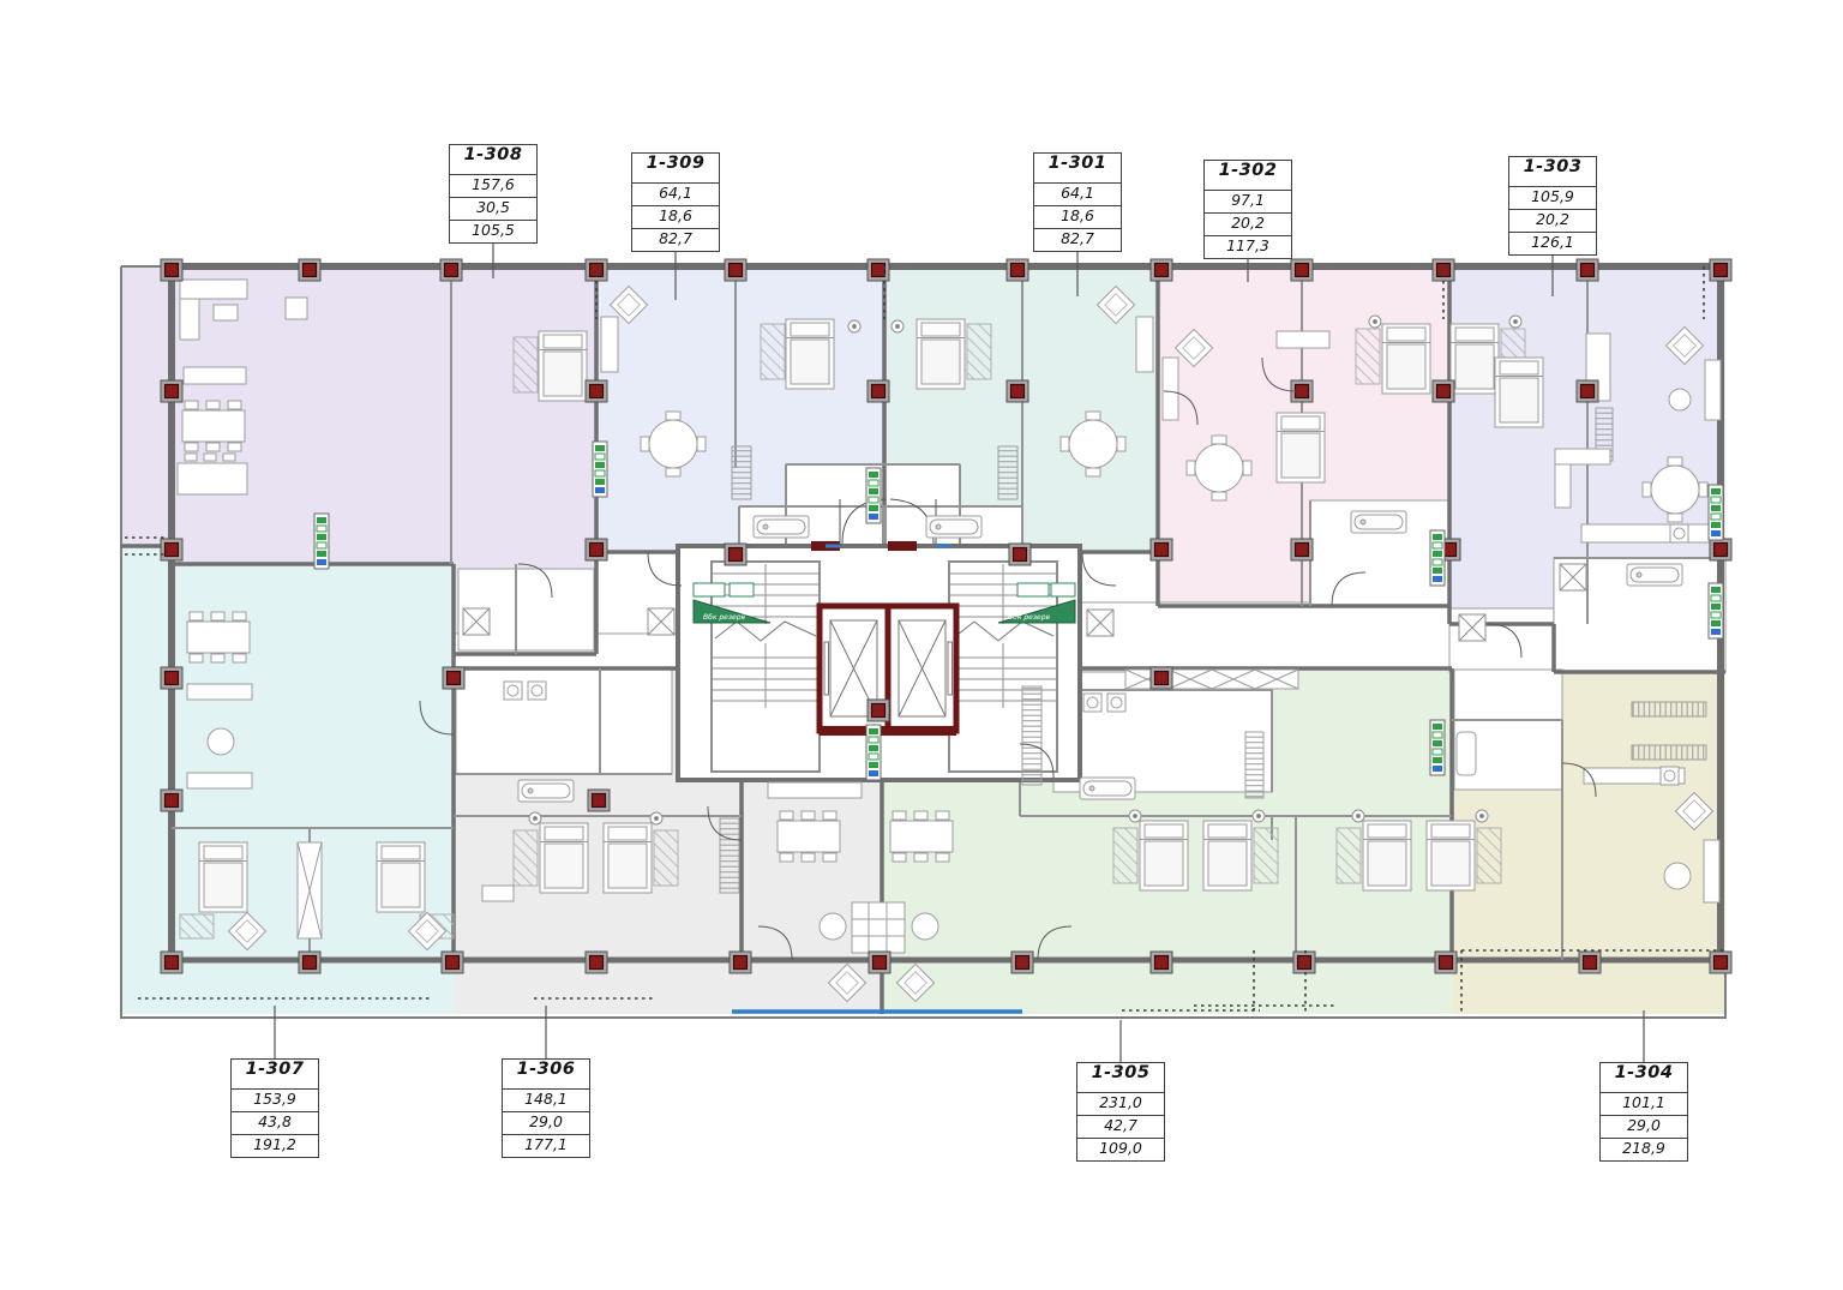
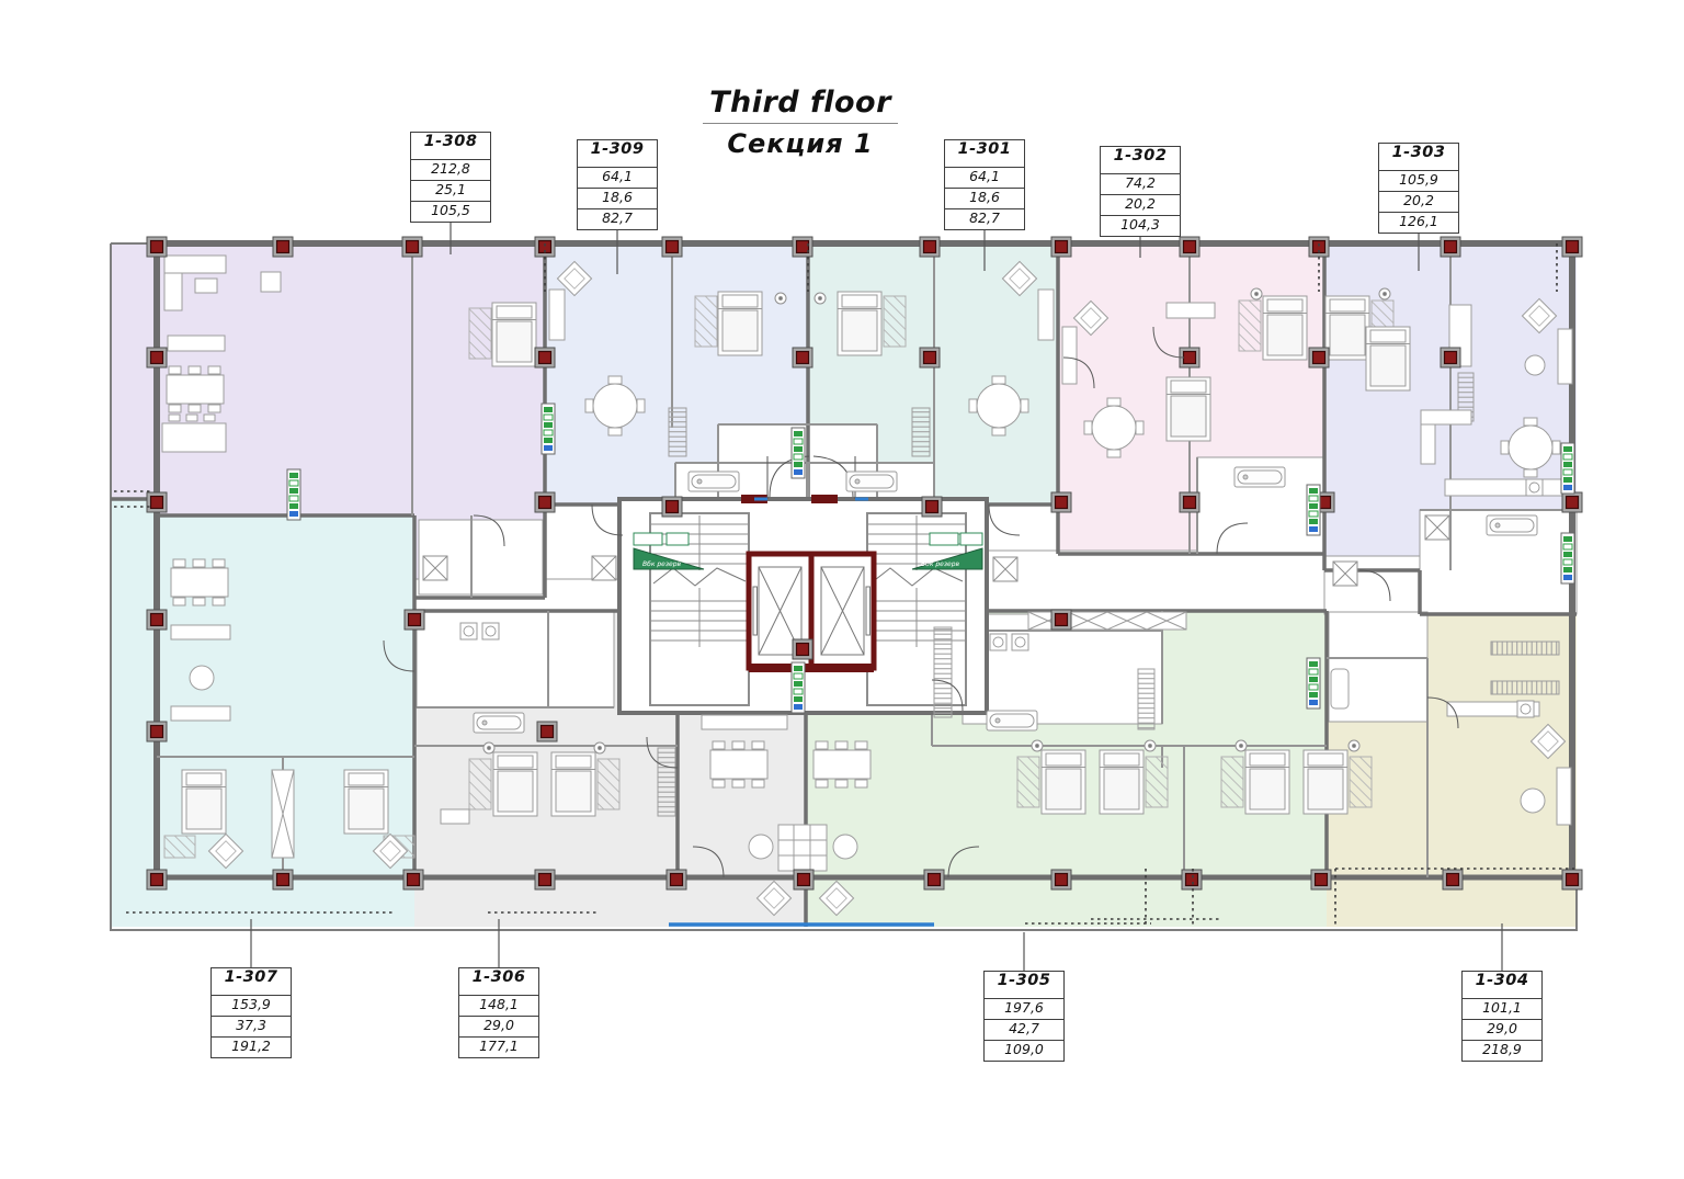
+ Third floor
+ Секция 1
  1-308
- 157,6
+ 212,8
- 30,5
+ 25,1
  105,5
  1-309
  64,1
  18,6
  82,7
  1-301
  64,1
  18,6
  82,7
  1-302
- 97,1
+ 74,2
  20,2
- 117,3
+ 104,3
  1-303
  105,9
  20,2
  126,1
  1-307
  153,9
- 43,8
+ 37,3
  191,2
  1-306
  148,1
  29,0
  177,1
  1-305
- 231,0
+ 197,6
  42,7
  109,0
  1-304
  101,1
  29,0
  218,9
